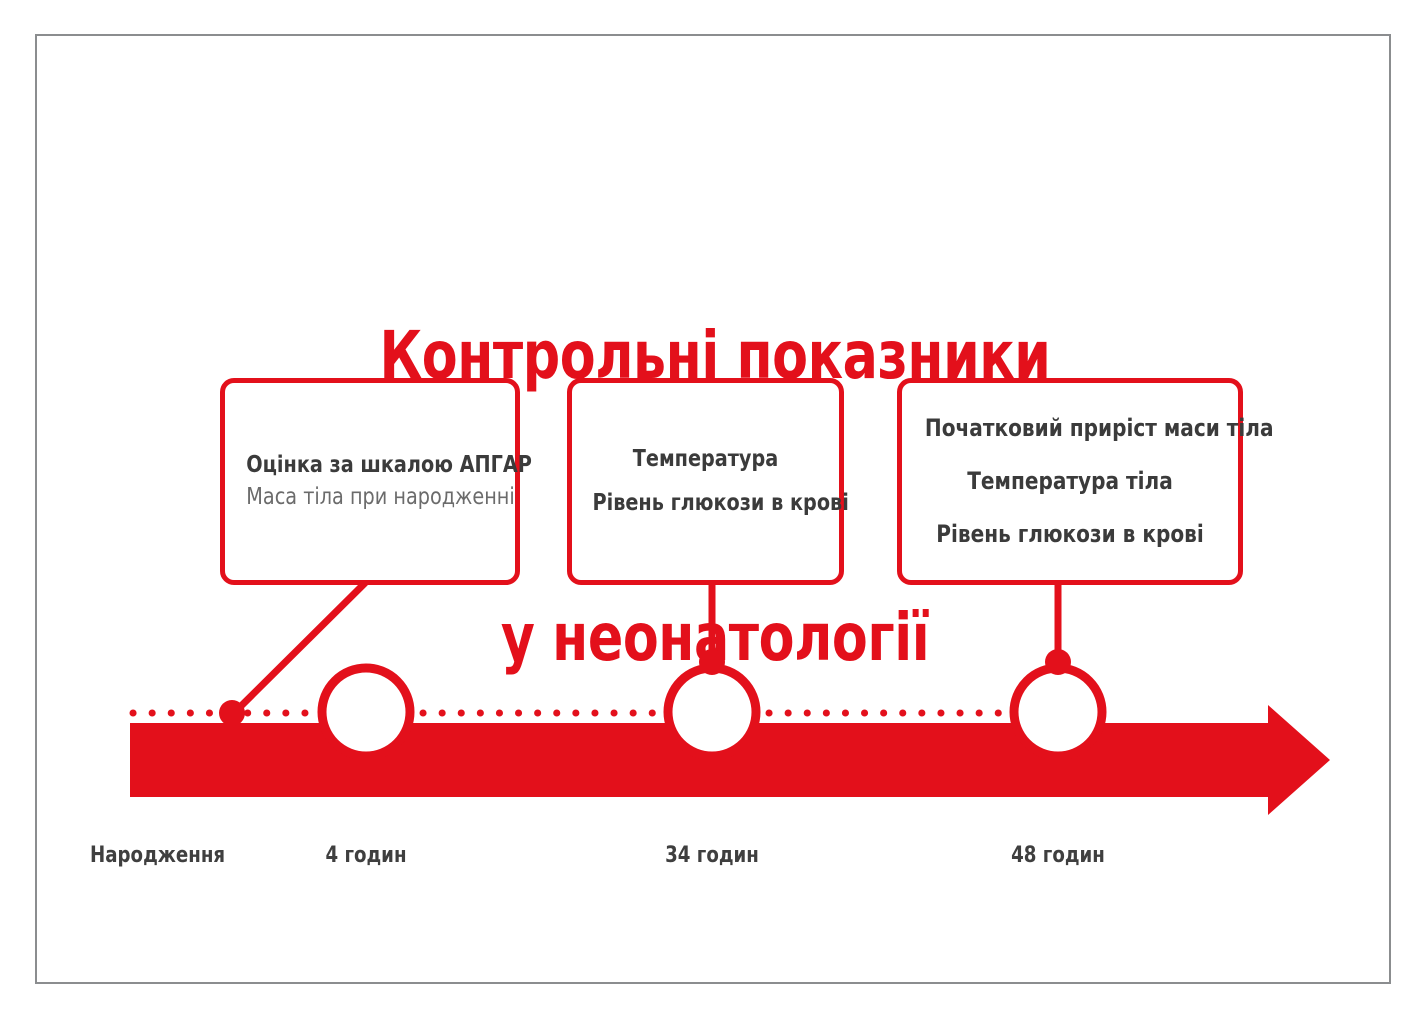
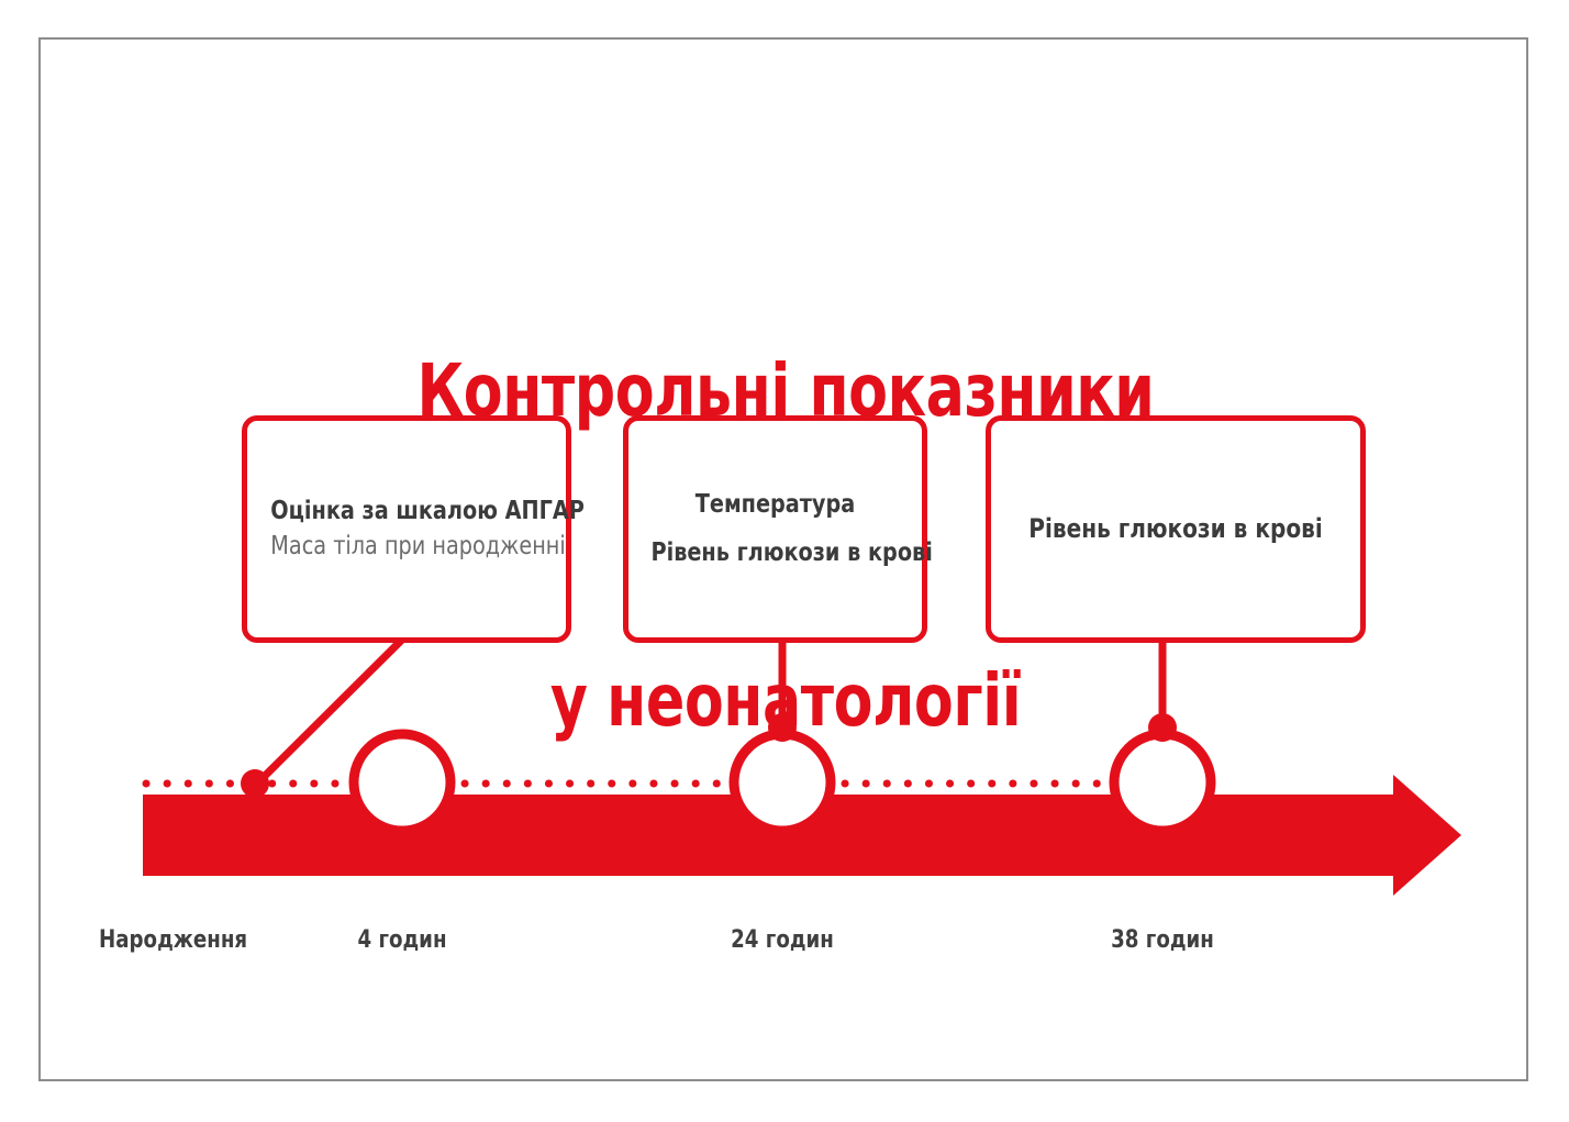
  Контрольні показники
  у неонтології
  Оцінка за шкалою АПГАР
  Маса тіла при народженні
  Температура
  Рівень глюкози в крові
- Початковий приріст маси тіла
- Температура тіла
  Рівень глюкози в крові
  Народження
  4 годин
- 34 годин
+ 24 годин
- 48 годин
+ 38 годин
